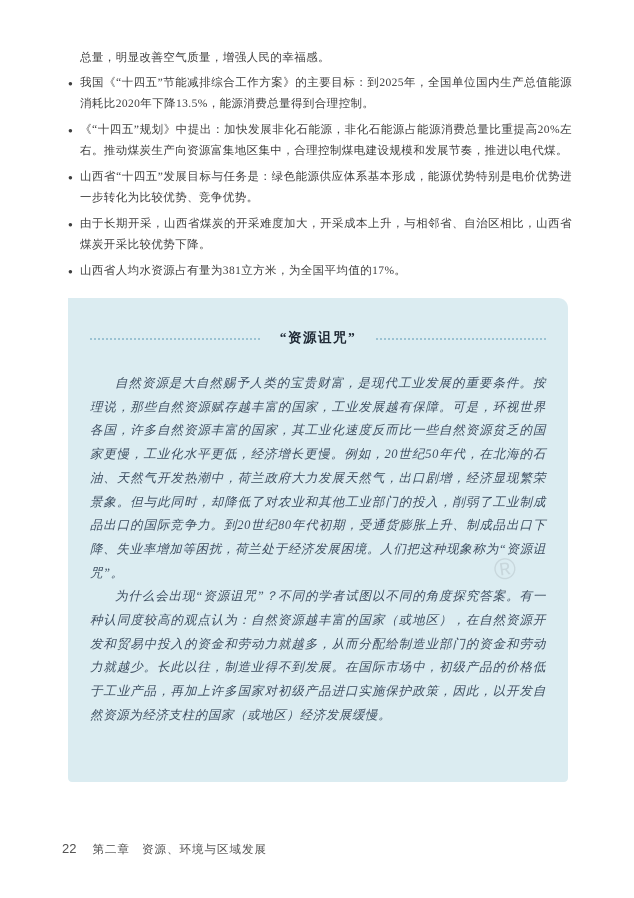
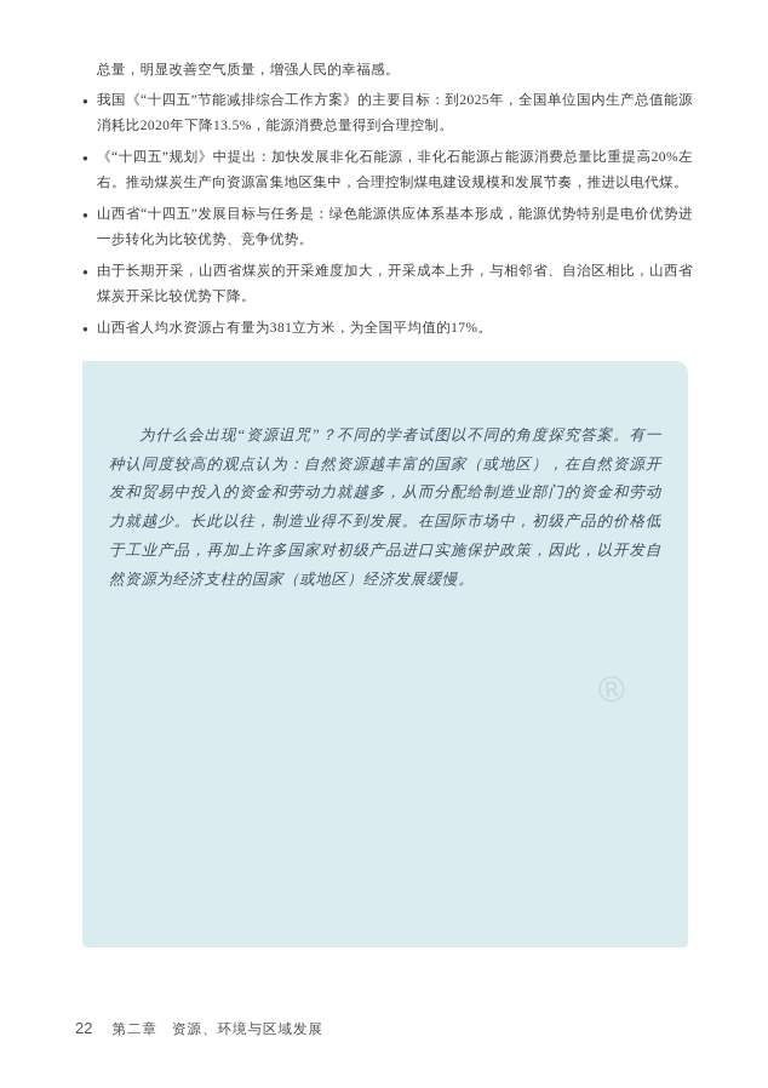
  总量，明显改善空气质量，增强人民的幸福感。
  ●
  我国《“十四五”节能减排综合工作方案》的主要目标：到2025年，全国单位国内生产总值能源消耗比2020年下降13.5%，能源消费总量得到合理控制。
  ●
  《“十四五”规划》中提出：加快发展非化石能源，非化石能源占能源消费总量比重提高20%左右。推动煤炭生产向资源富集地区集中，合理控制煤电建设规模和发展节奏，推进以电代煤。
  ●
  山西省“十四五”发展目标与任务是：绿色能源供应体系基本形成，能源优势特别是电价优势进一步转化为比较优势、竞争优势。
  ●
  由于长期开采，山西省煤炭的开采难度加大，开采成本上升，与相邻省、自治区相比，山西省煤炭开采比较优势下降。
  ●
  山西省人均水资源占有量为381立方米，为全国平均值的17%。
- “资源诅咒”
- 自然资源是大自然赐予人类的宝贵财富，是现代工业发展的重要条件。按理说，那些自然资源赋存越丰富的国家，工业发展越有保障。可是，环视世界各国，许多自然资源丰富的国家，其工业化速度反而比一些自然资源贫乏的国家更慢，工业化水平更低，经济增长更慢。例如，20世纪50年代，在北海的石油、天然气开发热潮中，荷兰政府大力发展天然气，出口剧增，经济显现繁荣景象。但与此同时，却降低了对农业和其他工业部门的投入，削弱了工业制成品出口的国际竞争力。到20世纪80年代初期，受通货膨胀上升、制成品出口下降、失业率增加等困扰，荷兰处于经济发展困境。人们把这种现象称为“资源诅咒”。
  为什么会出现“资源诅咒”？不同的学者试图以不同的角度探究答案。有一种认同度较高的观点认为：自然资源越丰富的国家（或地区），在自然资源开发和贸易中投入的资金和劳动力就越多，从而分配给制造业部门的资金和劳动力就越少。长此以往，制造业得不到发展。在国际市场中，初级产品的价格低于工业产品，再加上许多国家对初级产品进口实施保护政策，因此，以开发自然资源为经济支柱的国家（或地区）经济发展缓慢。
  22
  第二章
  资源、环境与区域发展
